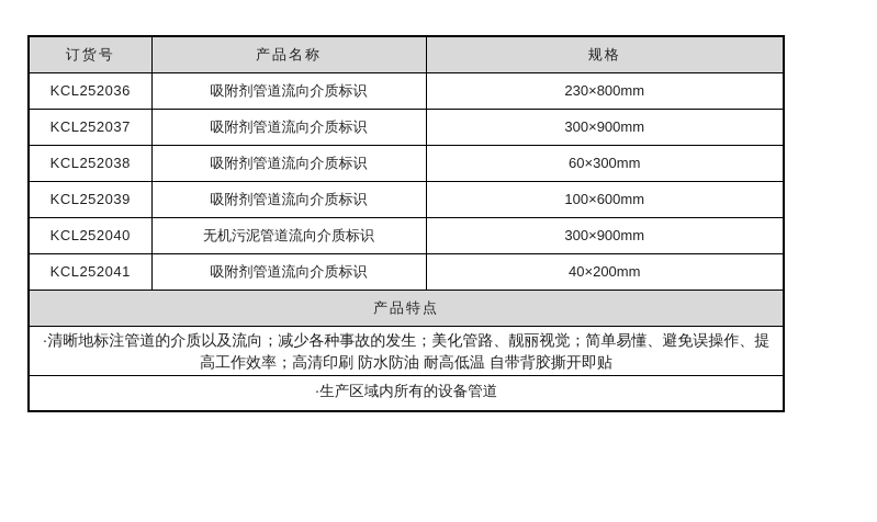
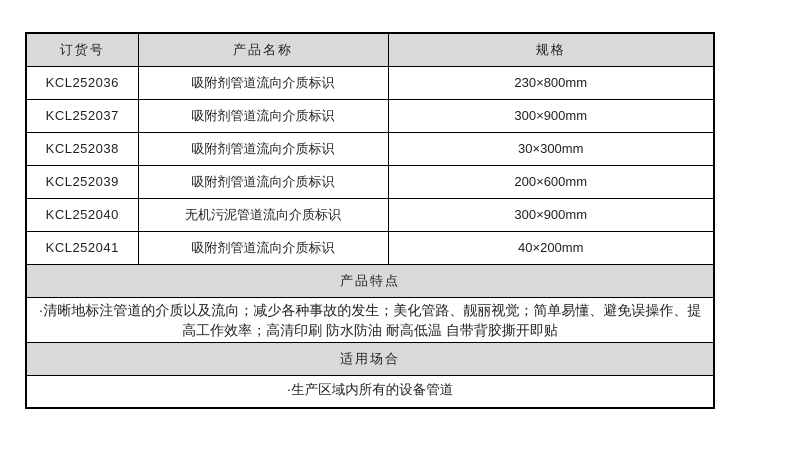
  订货号	产品名称	规格
  KCL252036	吸附剂管道流向介质标识	230×800mm
  KCL252037	吸附剂管道流向介质标识	300×900mm
- KCL252038	吸附剂管道流向介质标识	60×300mm
+ KCL252038	吸附剂管道流向介质标识	30×300mm
- KCL252039	吸附剂管道流向介质标识	100×600mm
+ KCL252039	吸附剂管道流向介质标识	200×600mm
  KCL252040	无机污泥管道流向介质标识	300×900mm
  KCL252041	吸附剂管道流向介质标识	40×200mm
  产品特点
  ·清晰地标注管道的介质以及流向；减少各种事故的发生；美化管路、靓丽视觉；简单易懂、避免误操作、提高工作效率；高清印刷 防水防油 耐高低温 自带背胶撕开即贴
+ 适用场合
  ·生产区域内所有的设备管道
